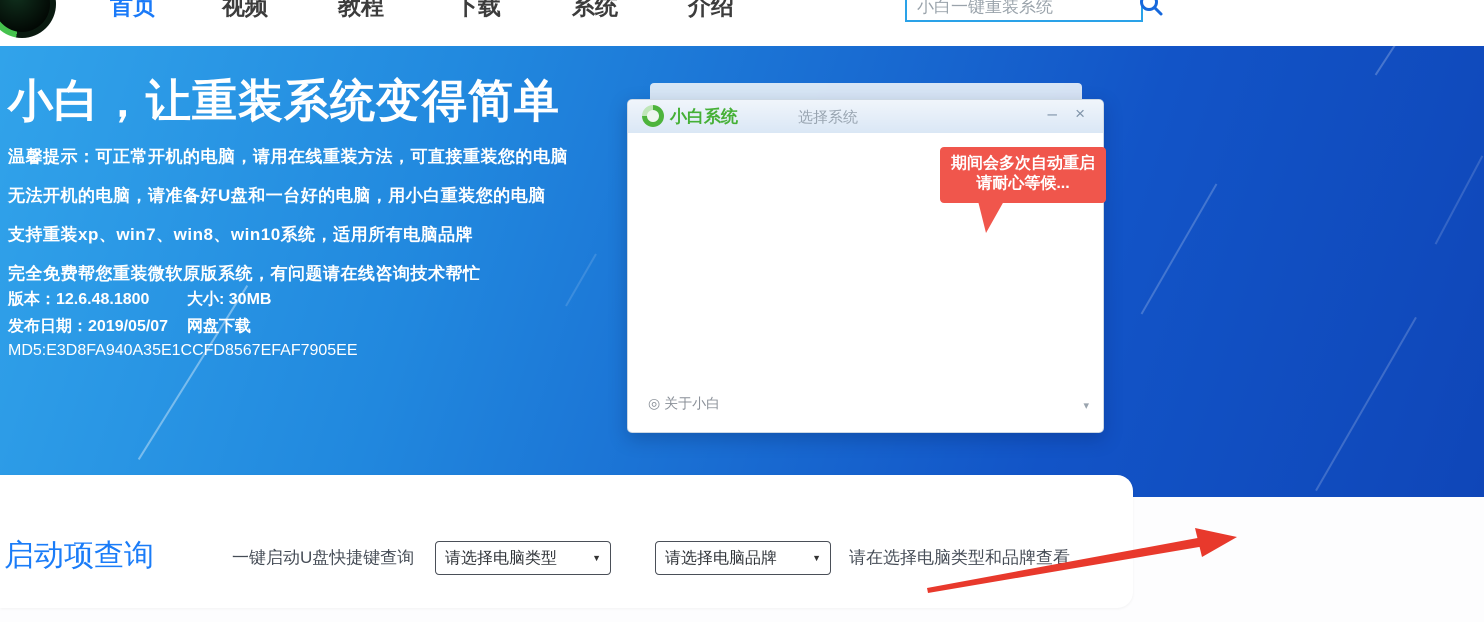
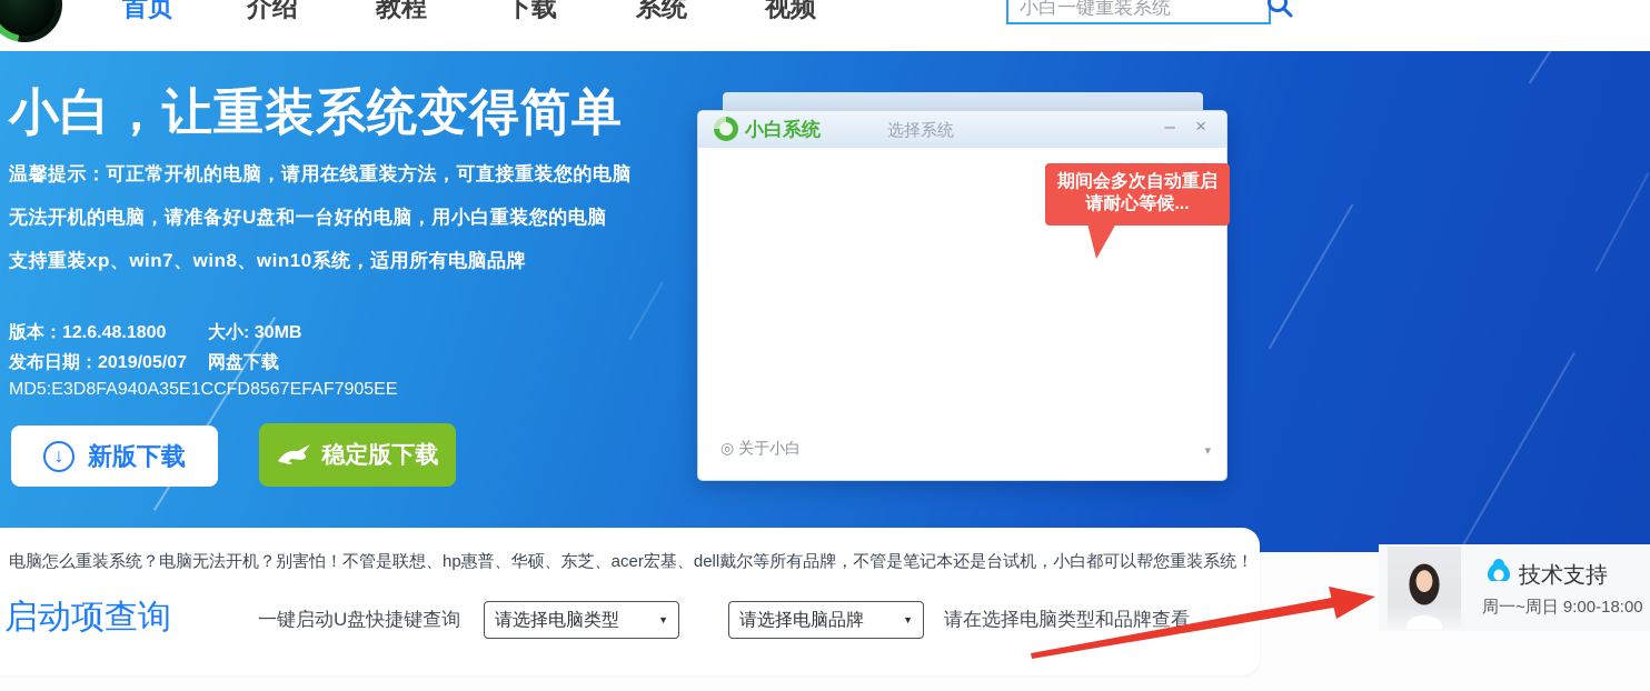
  小白，让重装系统变得简单
  温馨提示：可正常开机的电脑，请用在线重装方法，可直接重装您的电脑
  无法开机的电脑，请准备好U盘和一台好的电脑，用小白重装您的电脑
  支持重装xp、win7、win8、win10系统，适用所有电脑品牌
- 完全免费帮您重装微软原版系统，有问题请在线咨询技术帮忙
  版本：12.6.48.1800
  大小: 30MB
  发布日期：2019/05/07
  网盘下载
  MD5:E3D8FA940A35E1CCFD8567EFAF7905EE
+ ↓
+ 新版下载
+ 稳定版下载
  小白系统
  选择系统
  –
  ×
  ◎ 关于小白
  ▾
  期间会多次自动重启
  请耐心等候...
+ 电脑怎么重装系统？电脑无法开机？别害怕！不管是联想、hp惠普、华硕、东芝、acer宏基、dell戴尔等所有品牌，不管是笔记本还是台试机，小白都可以帮您重装系统！
  启动项查询
  一键启动U盘快捷键查询
  请选择电脑类型
  ▼
  请选择电脑品牌
  ▼
  请在选择电脑类型和品牌查看
+ 技术支持
+ 周一~周日 9:00-18:00
  首页
- 视频
+ 介绍
  教程
  下载
  系统
- 介绍
+ 视频
  小白一键重装系统
